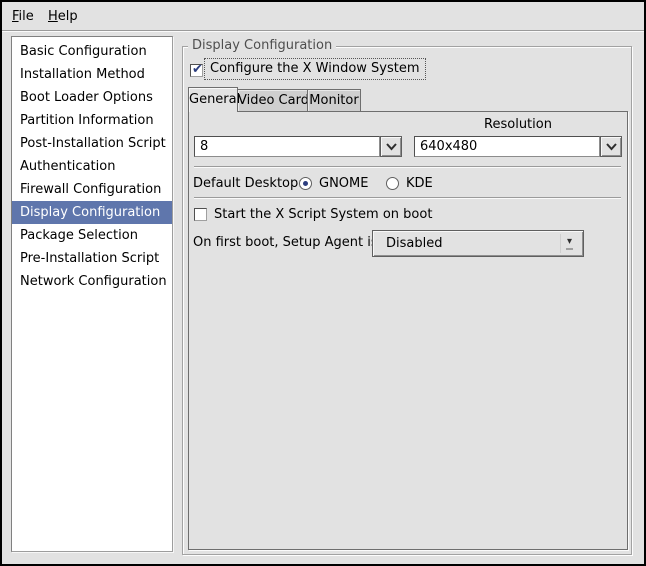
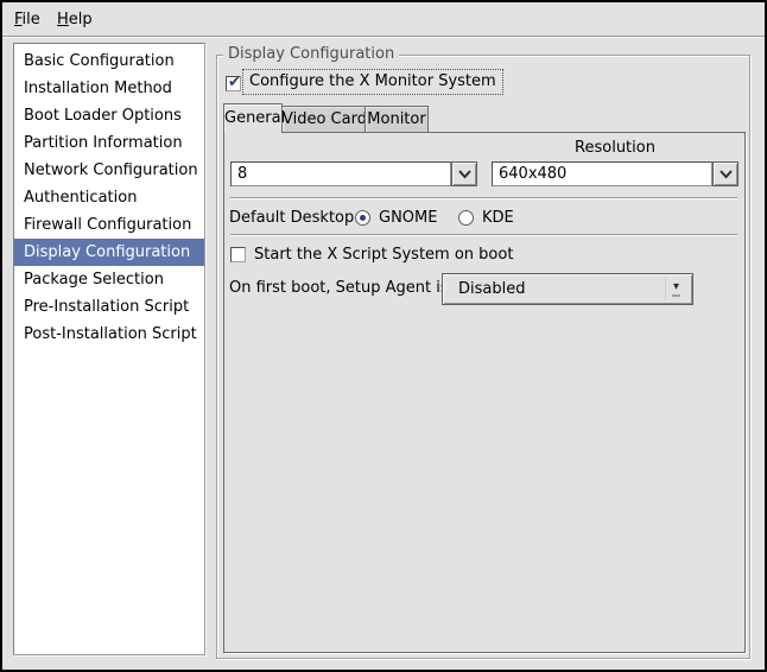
  File
  Help
  Basic Configuration
  Installation Method
  Boot Loader Options
  Partition Information
- Post-Installation Script
+ Network Configuration
  Authentication
  Firewall Configuration
  Display Configuration
  Package Selection
  Pre-Installation Script
- Network Configuration
+ Post-Installation Script
  Display Configuration
  ✔
- Configure the X Window System
+ Configure the X Monitor System
  General
  Video Card
  Monitor
  Resolution
  8
  640x480
  Default Desktop
  GNOME
  KDE
  Start the X Script System on boot
  On first boot, Setup Agent i
  Disabled
  ▾
